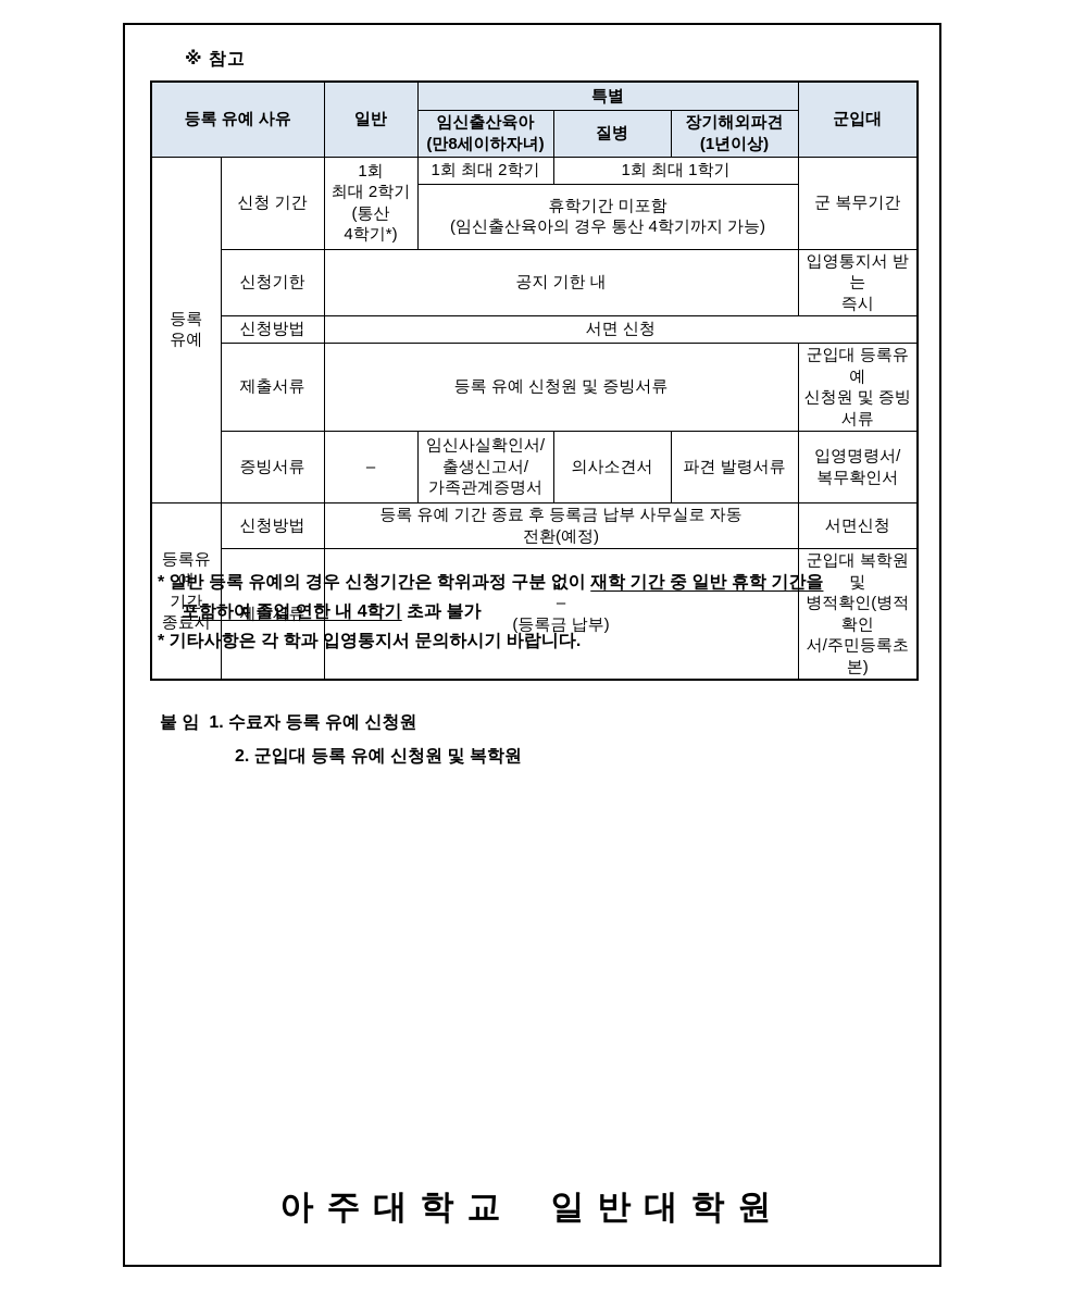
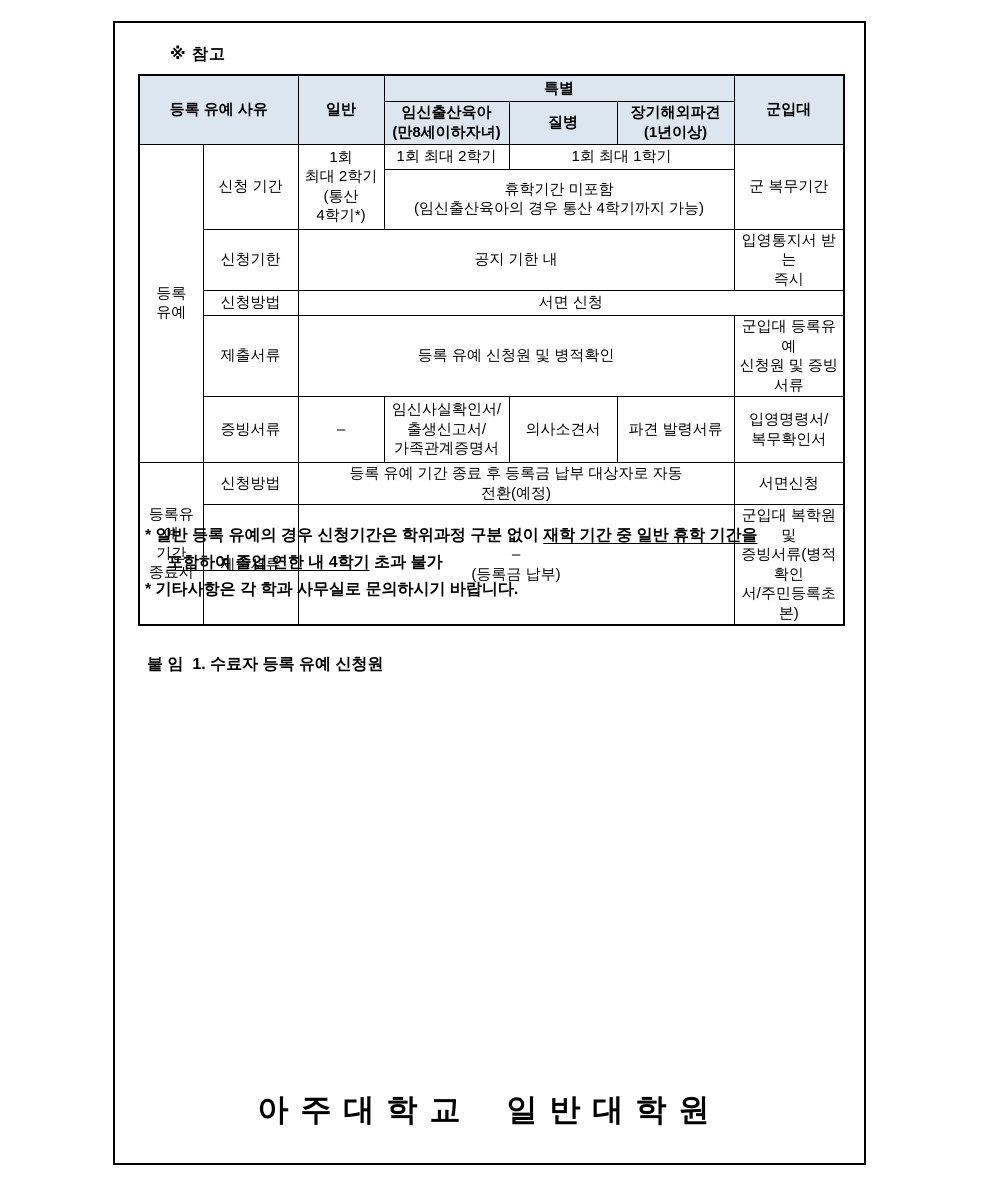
  ※ 참고
  등록 유예 사유	일반	특별	군입대
  임신출산육아 (만8세이하자녀)	질병	장기해외파견 (1년이상)
  등록 유예	신청 기간	1회 최대 2학기 (통산 4학기*)	1회 최대 2학기	1회 최대 1학기	군 복무기간
  휴학기간 미포함 (임신출산육아의 경우 통산 4학기까지 가능)
  신청기한	공지 기한 내	입영통지서 받는 즉시
  신청방법	서면 신청
- 제출서류	등록 유예 신청원 및 증빙서류	군입대 등록유예 신청원 및 증빙서류
+ 제출서류	등록 유예 신청원 및 병적확인	군입대 등록유예 신청원 및 증빙서류
  증빙서류	–	임신사실확인서/ 출생신고서/ 가족관계증명서	의사소견서	파견 발령서류	입영명령서/ 복무확인서
- 등록유예 기간 종료시	신청방법	등록 유예 기간 종료 후 등록금 납부 사무실로 자동 전환(예정)	서면신청
+ 등록유예 기간 종료시	신청방법	등록 유예 기간 종료 후 등록금 납부 대상자로 자동 전환(예정)	서면신청
- 제출서류	– (등록금 납부)	군입대 복학원 및 병적확인(병적확인 서/주민등록초본)
+ 제출서류	– (등록금 납부)	군입대 복학원 및 증빙서류(병적확인 서/주민등록초본)
  * 일반 등록 유예의 경우 신청기간은 학위과정 구분 없이 재학 기간 중 일반 휴학 기간을
  포함하여 졸업 연한 내 4학기 초과 불가
- * 기타사항은 각 학과 입영통지서 문의하시기 바랍니다.
+ * 기타사항은 각 학과 사무실로 문의하시기 바랍니다.
  붙 임 1. 수료자 등록 유예 신청원
- 2. 군입대 등록 유예 신청원 및 복학원
  아주대학교 일반대학원
